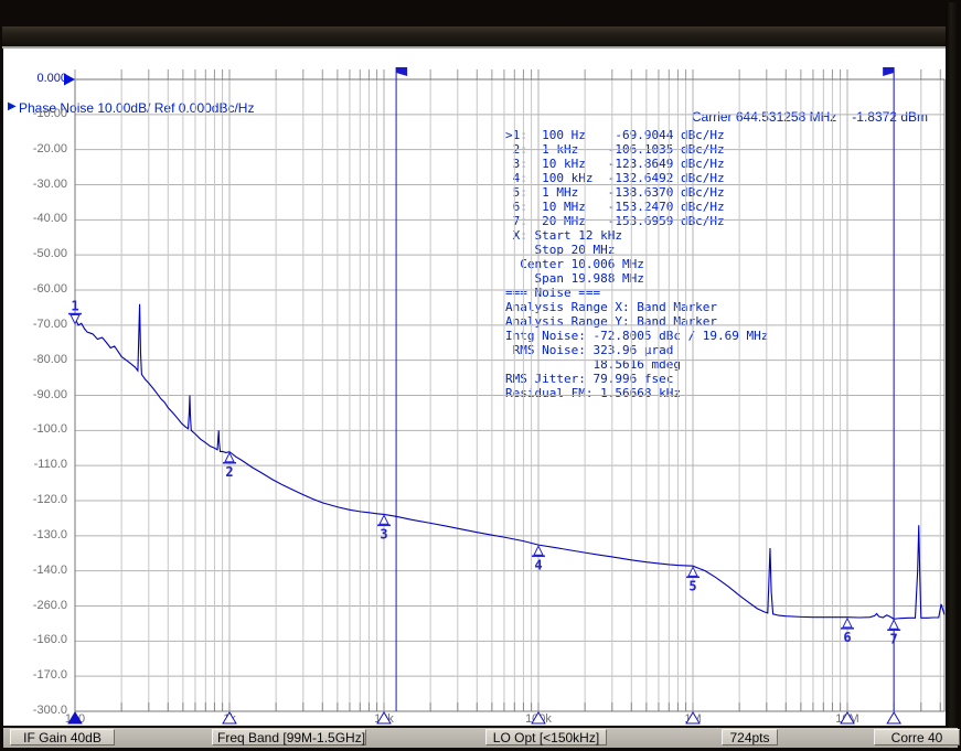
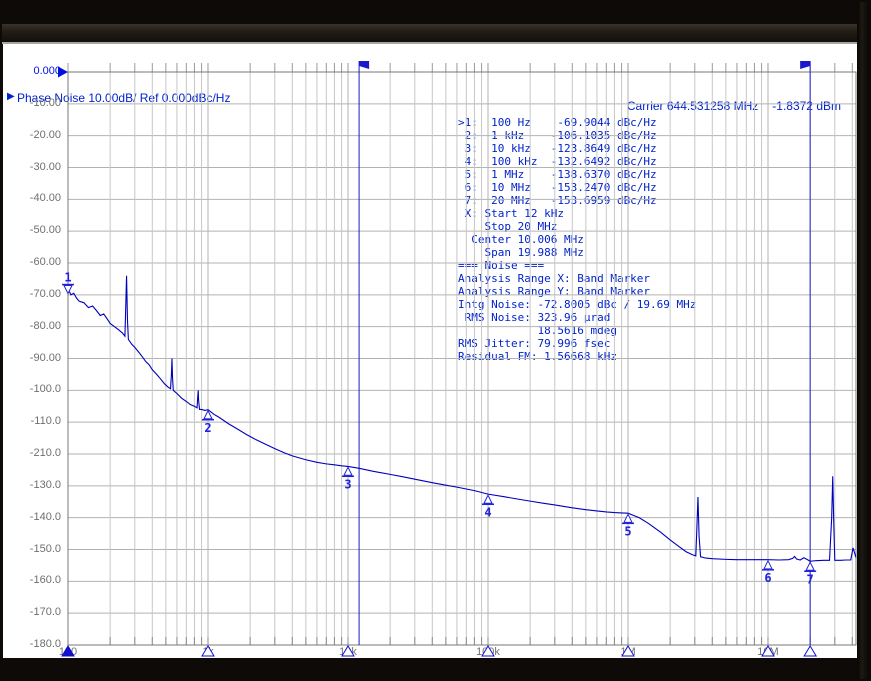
  ▶
  Phase Noise 10.00dB Ref 0.000dBc/Hz
  Carrier44.531258 MHz -1.8372 dBm
  >1 100 Hz -69.9044 dBc/Hz
  3 10 kHz -123.8649 dBc/Hz
  4 100 kHz -132.6492 dBc/Hz
  5 1 MHz -138.6370 dBc/Hz
  6 10 MHz -153.2470 dBc/Hz
  7 20 MHz -153.6959 dBc/Hz
  Xtart 12 kHz
  top 20 MHz
  ter 10.006 MHz
  pan 19.988 MHz
  ==oise ===
  Ansis Range X: Band Marker
  Ansis Range Y: Band Marker
  In Noise: -72.8005 dBc / 19.69 MHz
  R Noise: 323.96 µrad
  18.5616 mdeg
  RMitter: 79.996 fsec
  Reual FM: 1.56668 kHz
  0.000
  -10.00
  -20.00
  -30.00
  -40.00
  -50.00
  -60.00
  -70.00
  -80.00
  -90.00
  -100.0
  -110.0
- -120.0
+ -210.0
  -130.0
  -140.0
- -260.0
+ -150.0
  -160.0
  -170.0
- -300.0
+ -180.0
  1
  2
  3
  4
  5
  6
  7
- IF Gain 40dB
- Freq Band [99M-1.5GHz]
- LO Opt [<150kHz]
- 724pts
- Corre 40
